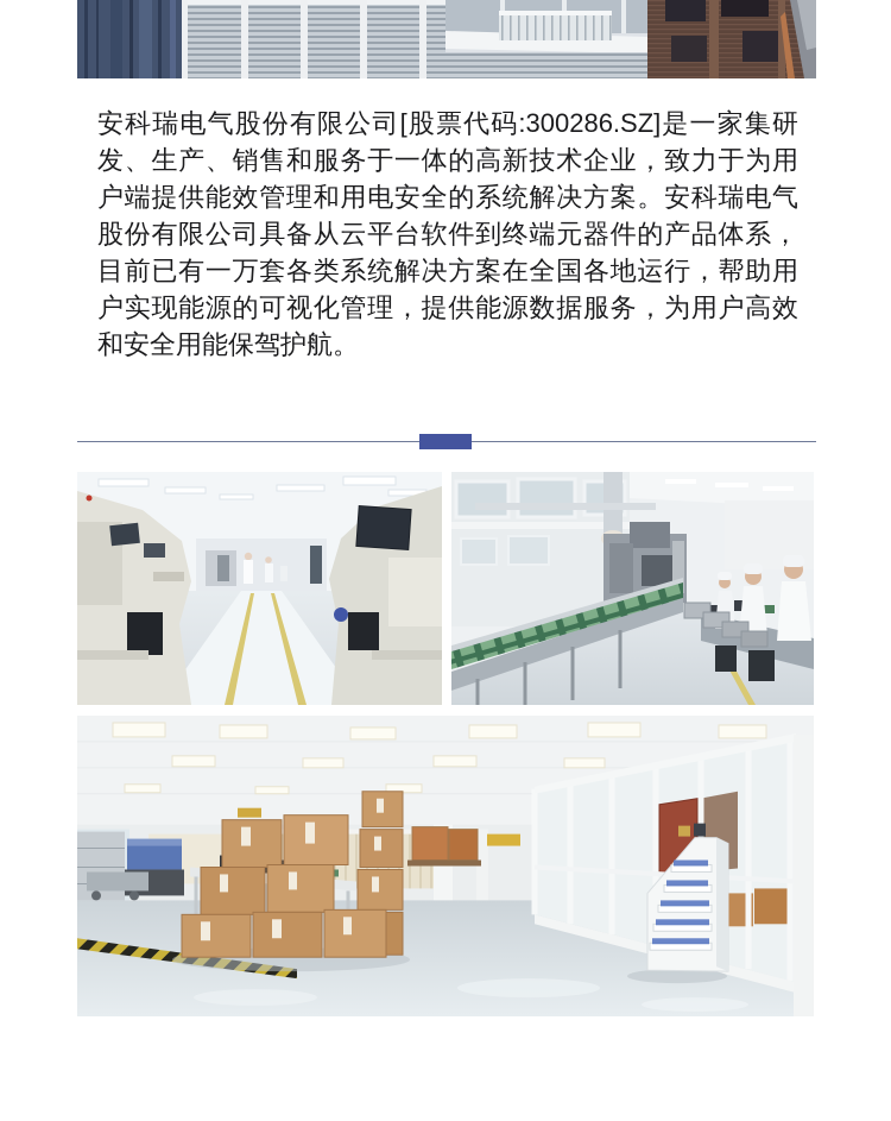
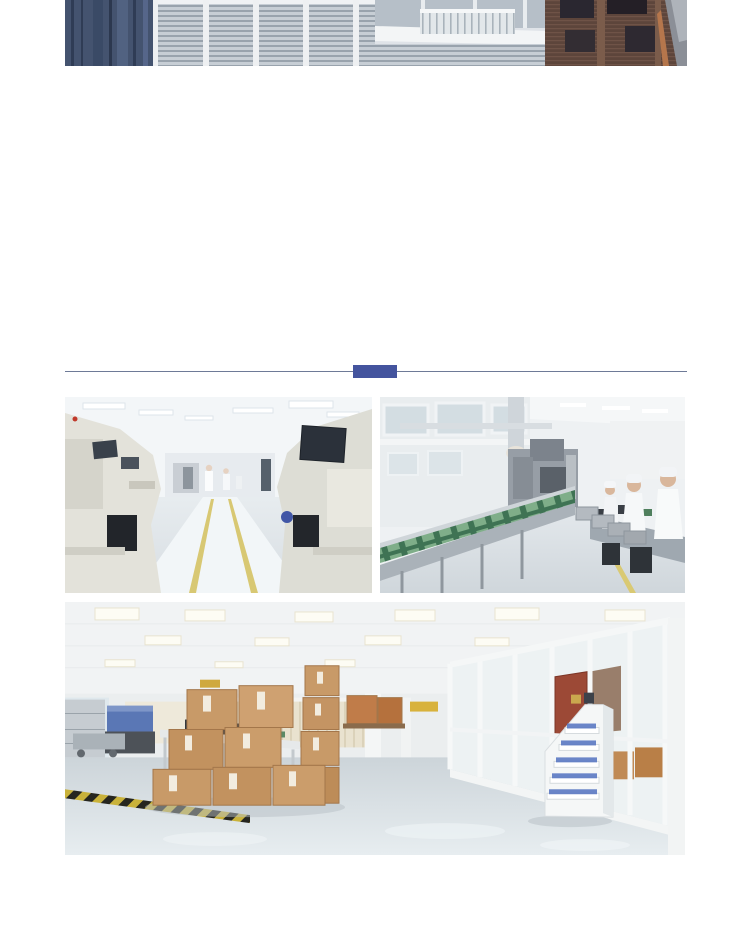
- 安科瑞电气股份有限公司[股票代码:300286.SZ]是一家集研发、生产、销售和服务于一体的高新技术企业，致力于为用户端提供能效管理和用电安全的系统解决方案。安科瑞电气股份有限公司具备从云平台软件到终端元器件的产品体系，目前已有一万套各类系统解决方案在全国各地运行，帮助用户实现能源的可视化管理，提供能源数据服务，为用户高效和安全用能保驾护航。
